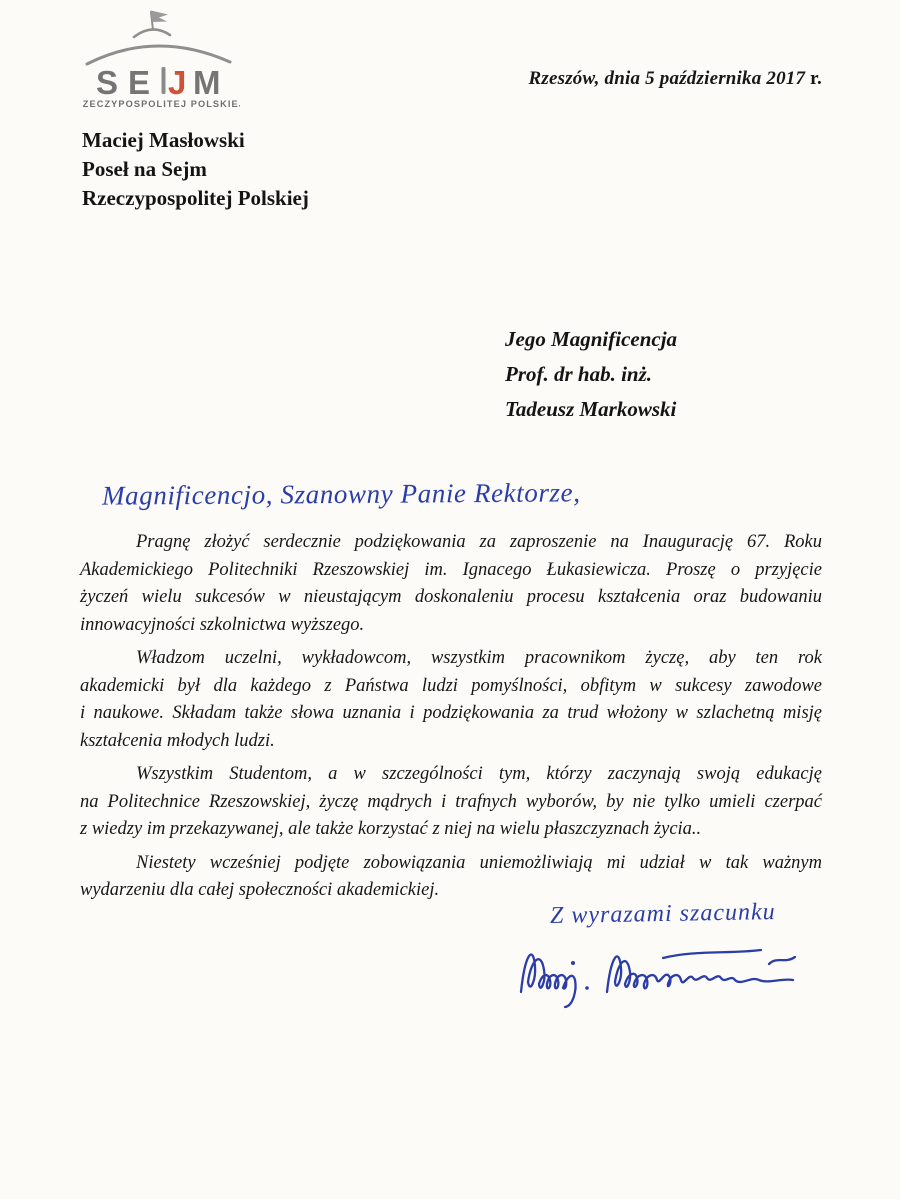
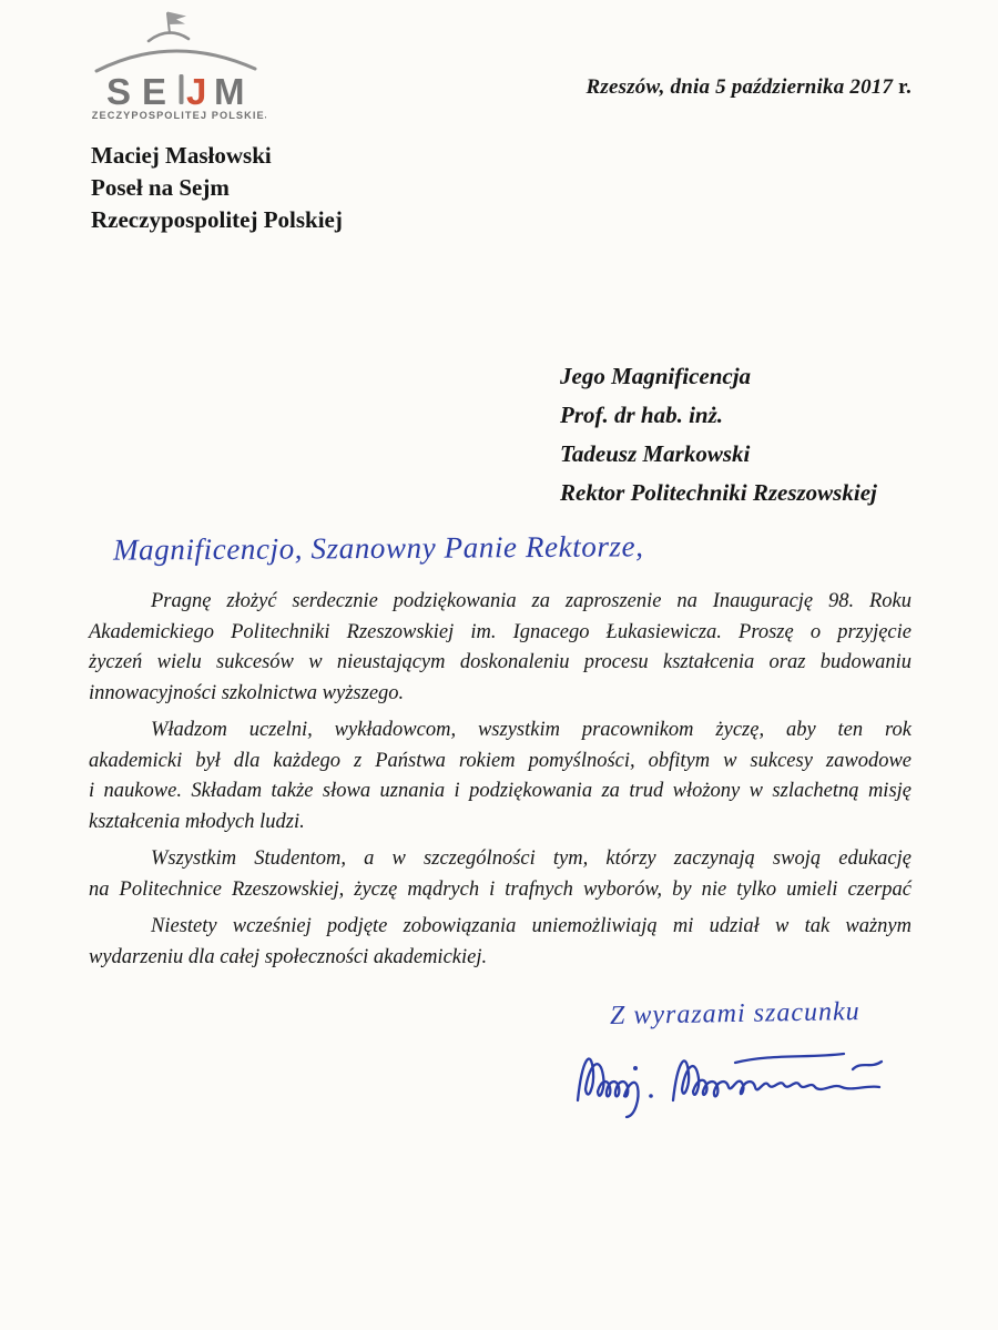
  S
  E
  J
  M
  ZECZYPOSPOLITEJ POLSKIE
  Rzeszów, dnia 5 października 2017 r.
  Maciej Masłowski
  Poseł na Sejm
  Rzeczypospolitej Polskiej
  Jego Magnificencja
  Prof. dr hab. inż.
  Tadeusz Markowski
+ Rektor Politechniki Rzeszowskiej
  Magnificencjo, Szanowny Panie Rektorze,
- Pragnę złożyć serdecznie podziękowania za zaproszenie na Inaugurację 67. Roku
+ Pragnę złożyć serdecznie podziękowania za zaproszenie na Inaugurację 98. Roku
  Akademickiego Politechniki Rzeszowskiej im. Ignacego Łukasiewicza. Proszę o przyjęcie
  życzeń wielu sukcesów w nieustającym doskonaleniu procesu kształcenia oraz budowaniu
  innowacyjności szkolnictwa wyższego.
  Władzom uczelni, wykładowcom, wszystkim pracownikom życzę, aby ten rok
- akademicki był dla każdego z Państwa ludzi pomyślności, obfitym w sukcesy zawodowe
+ akademicki był dla każdego z Państwa rokiem pomyślności, obfitym w sukcesy zawodowe
  i naukowe. Składam także słowa uznania i podziękowania za trud włożony w szlachetną misję
  kształcenia młodych ludzi.
  Wszystkim Studentom, a w szczególności tym, którzy zaczynają swoją edukację
  na Politechnice Rzeszowskiej, życzę mądrych i trafnych wyborów, by nie tylko umieli czerpać
- z wiedzy im przekazywanej, ale także korzystać z niej na wielu płaszczyznach życia..
  Niestety wcześniej podjęte zobowiązania uniemożliwiają mi udział w tak ważnym
  wydarzeniu dla całej społeczności akademickiej.
  Z wyrazami szacunku
